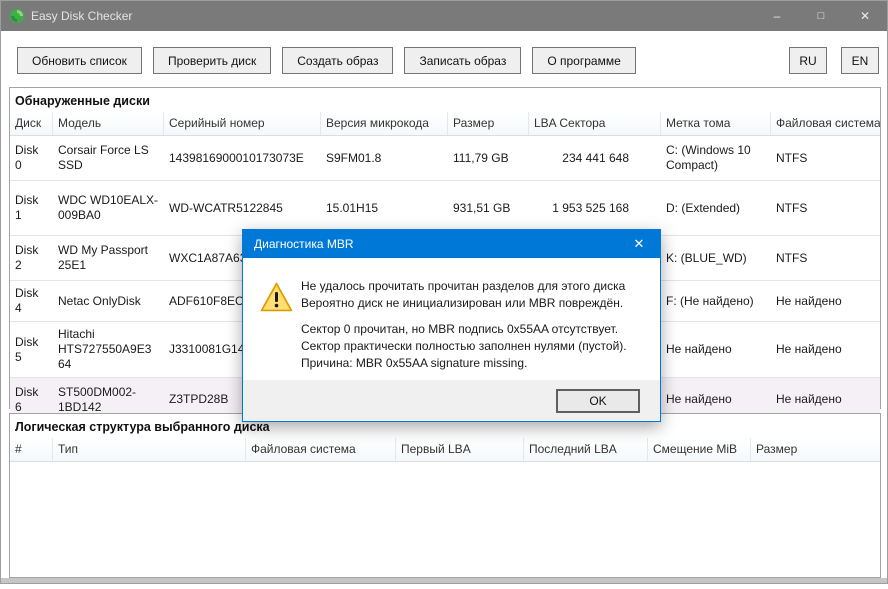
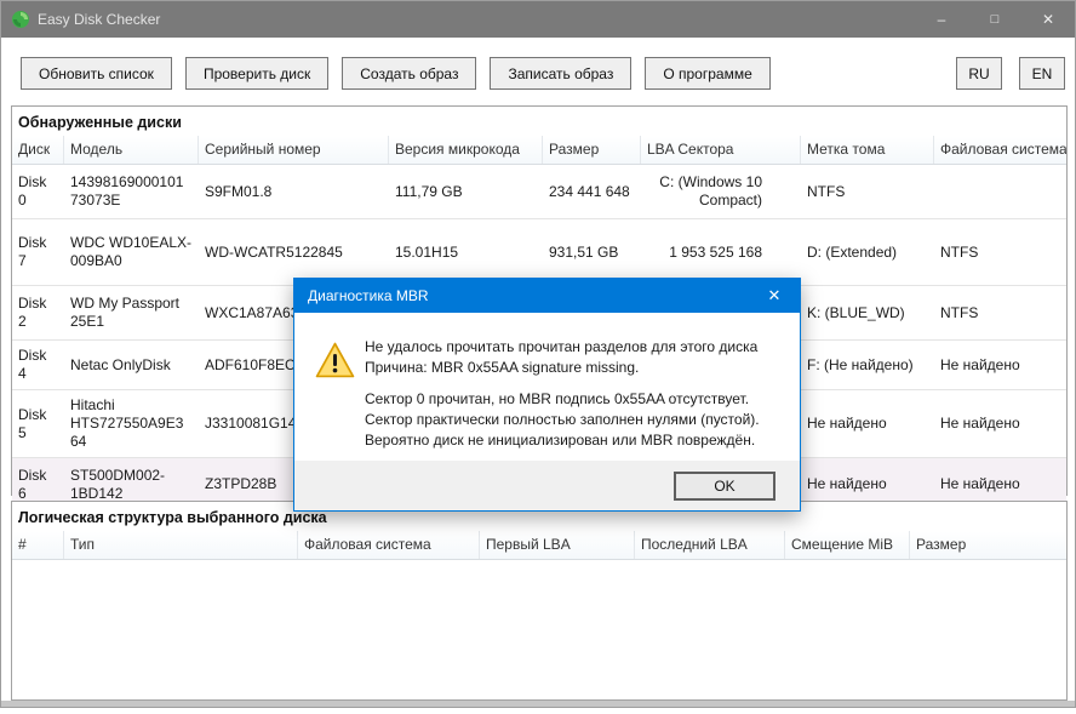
  Easy Disk Checker
  –
  □
  ✕
  Обновить список
  Проверить диск
  Создать образ
  Записать образ
  О программе
  RU
  EN
  Обнаруженные диски
  Диск
  Модель
  Серийный номер
  Версия микрокода
  Размер
  LBA Сектора
  Метка тома
  Файловая система
  Disk 0
- Corsair Force LS SSD
  1439816900010173073E
  S9FM01.8
  111,79 GB
  234 441 648
  C: (Windows 10 Compact)
  NTFS
- Disk 1
+ Disk 7
  WDC WD10EALX-009BA0
  WD-WCATR5122845
  15.01H15
  931,51 GB
  1 953 525 168
  D: (Extended)
  NTFS
  Disk 2
  WD My Passport 25E1
  WXC1A87A6
  K: (BLUE_WD)
  NTFS
  Disk 4
  Netac OnlyDisk
  ADF610F8EC
  F: (Не найдено)
  Не найдено
  Disk 5
  Hitachi HTS727550A9E364
  J3310081G1
  Не найдено
  Не найдено
  Disk 6
  ST500DM002-1BD142
  Z3TPD28B
  Не найдено
  Не найдено
  Логическая структура выбранного диска
  #
  Тип
  Файловая система
  Первый LBA
  Последний LBA
  Смещение MiB
  Размер
  Диагностика MBR
  ✕
  Не удалось прочитать прочитан разделов для этого диска
- Вероятно диск не инициализирован или MBR повреждён.
+ Причина: MBR 0x55AA signature missing.
  Сектор 0 прочитан, но MBR подпись 0x55AA отсутствует.
  Сектор практически полностью заполнен нулями (пустой).
- Причина: MBR 0x55AA signature missing.
+ Вероятно диск не инициализирован или MBR повреждён.
  OK
